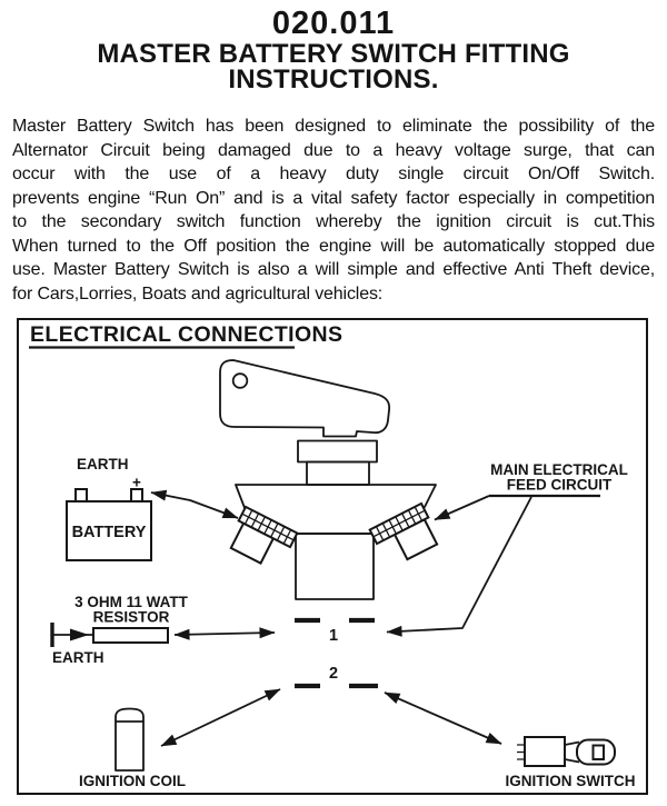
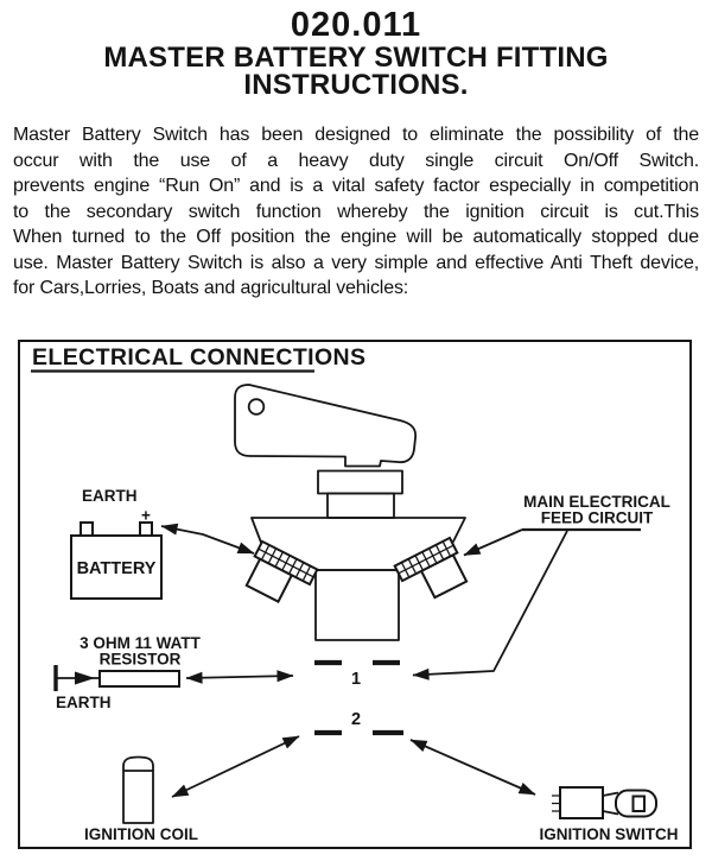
  020.011
  MASTER BATTERY SWITCH FITTING
  INSTRUCTIONS.
  Master Battery Switch has been designed to eliminate the possibility of the
- Alternator Circuit being damaged due to a heavy voltage surge, that can
  occur with the use of a heavy duty single circuit On/Off Switch.
  prevents engine “Run On” and is a vital safety factor especially in competition
  to the secondary switch function whereby the ignition circuit is cut.This
  When turned to the Off position the engine will be automatically stopped due
- use. Master Battery Switch is also a will simple and effective Anti Theft device,
+ use. Master Battery Switch is also a very simple and effective Anti Theft device,
  for Cars,Lorries, Boats and agricultural vehicles:
  ELECTRICAL CONNECTIONS
  EARTH
  +
  BATTERY
  MAIN ELECTRICAL
  FEED CIRCUIT
  3 OHM 11 WATT
  RESISTOR
  EARTH
  1
  2
  IGNITION COIL
  IGNITION SWITCH
